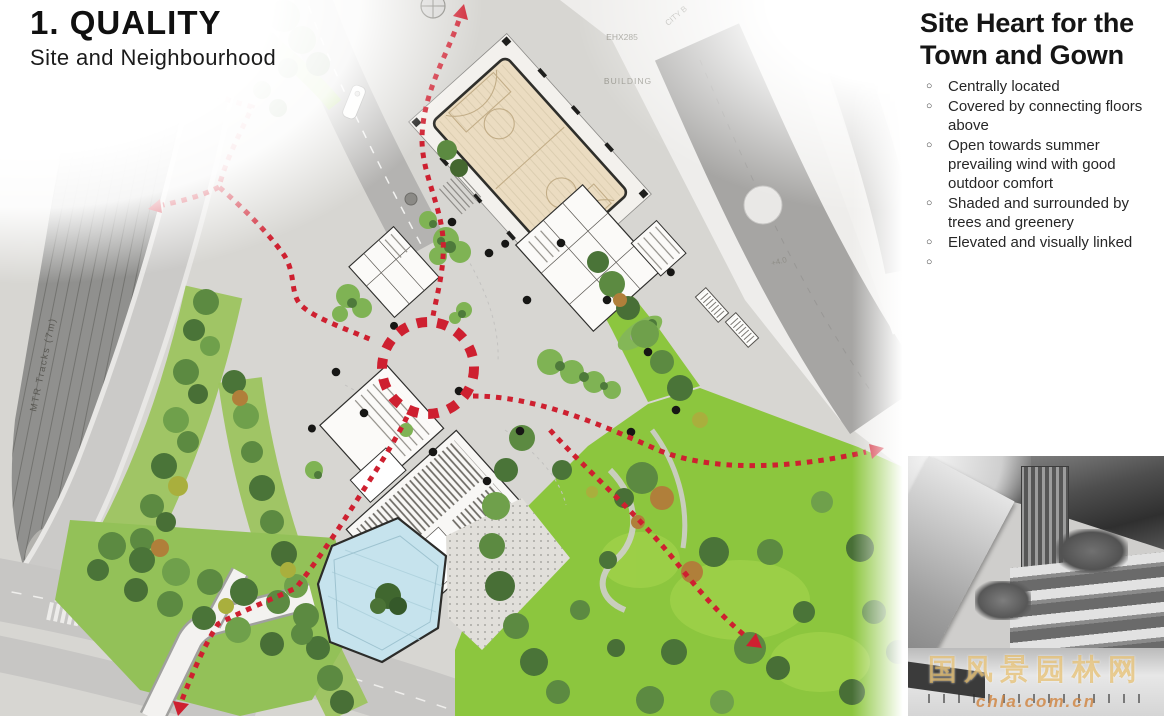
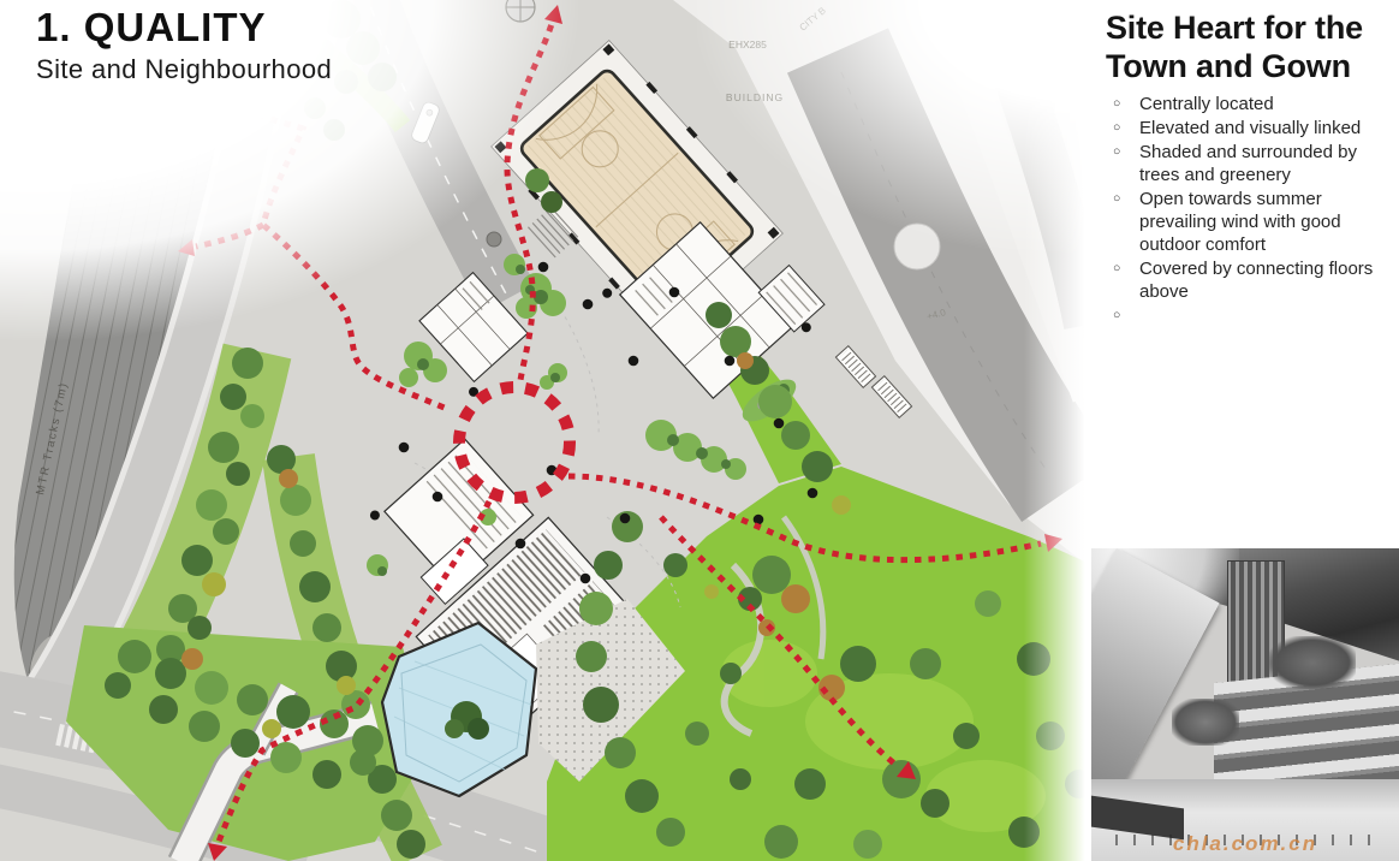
  1. QUALITY
  Site and Neighbourhood
  Site Heart for the Town and Gown
  ○
  Centrally located
  ○
- Covered by connecting floors above
+ Elevated and visually linked
  ○
- Open towards summer prevailing wind with good outdoor comfort
+ Shaded and surrounded by trees and greenery
  ○
- Shaded and surrounded by trees and greenery
+ Open towards summer prevailing wind with good outdoor comfort
  ○
- Elevated and visually linked
+ Covered by connecting floors above
  ○
- 国风景园林网
  chla.com.cn
